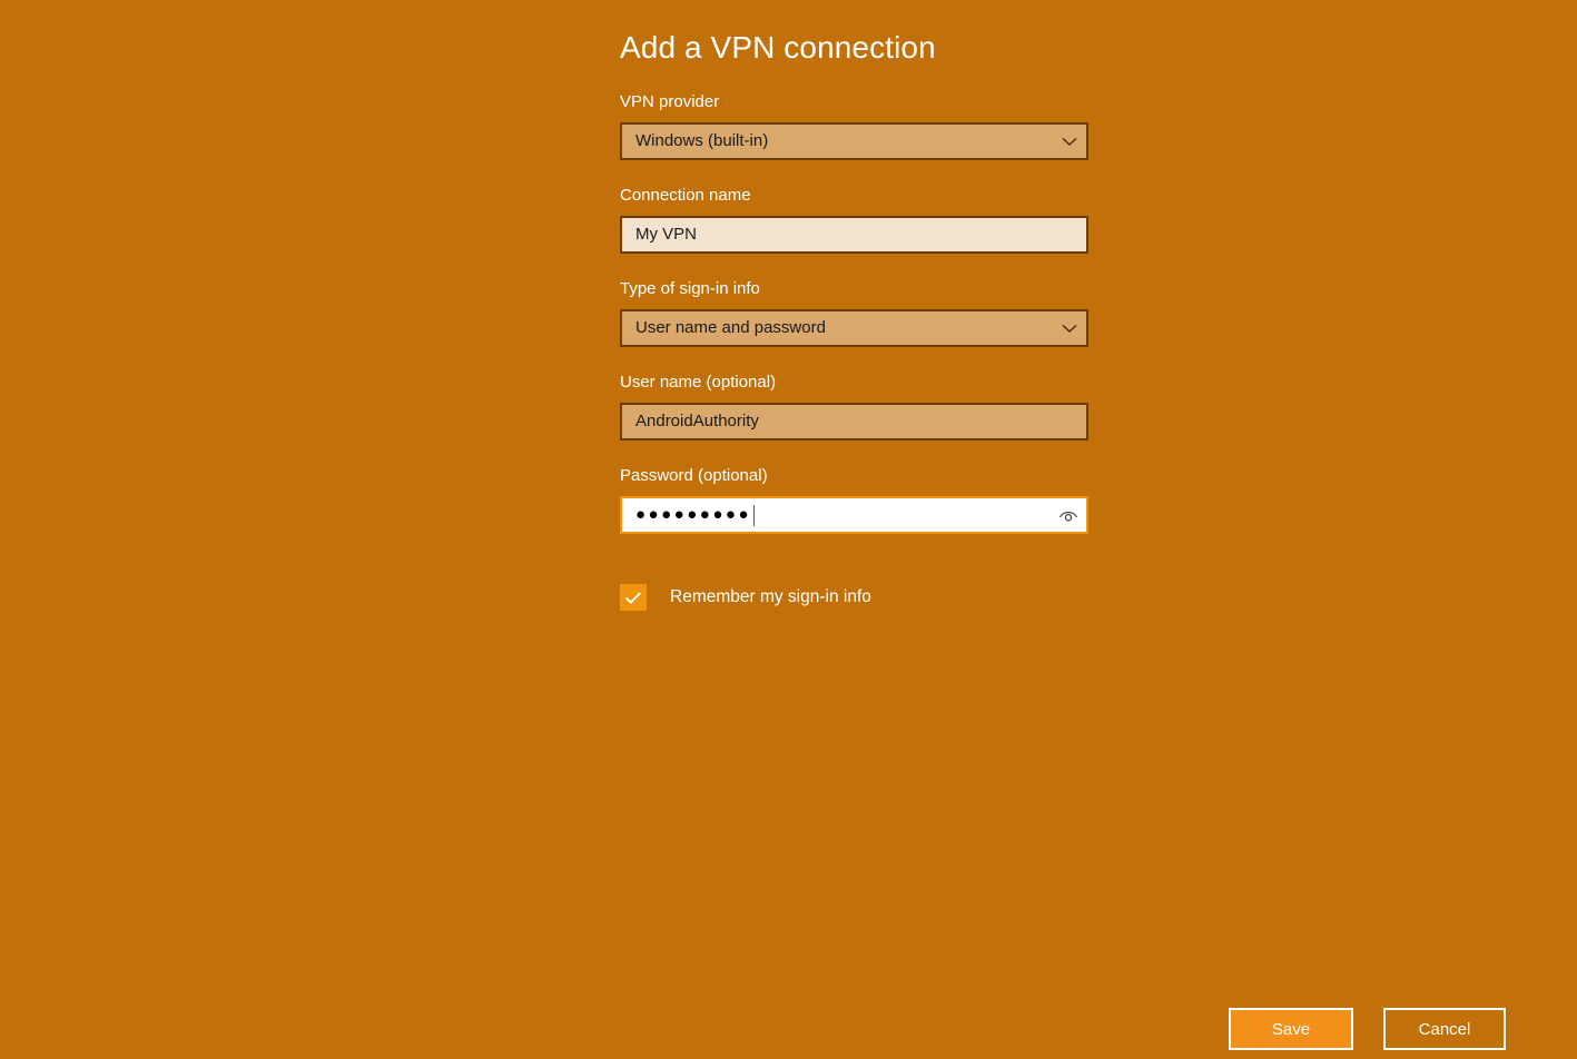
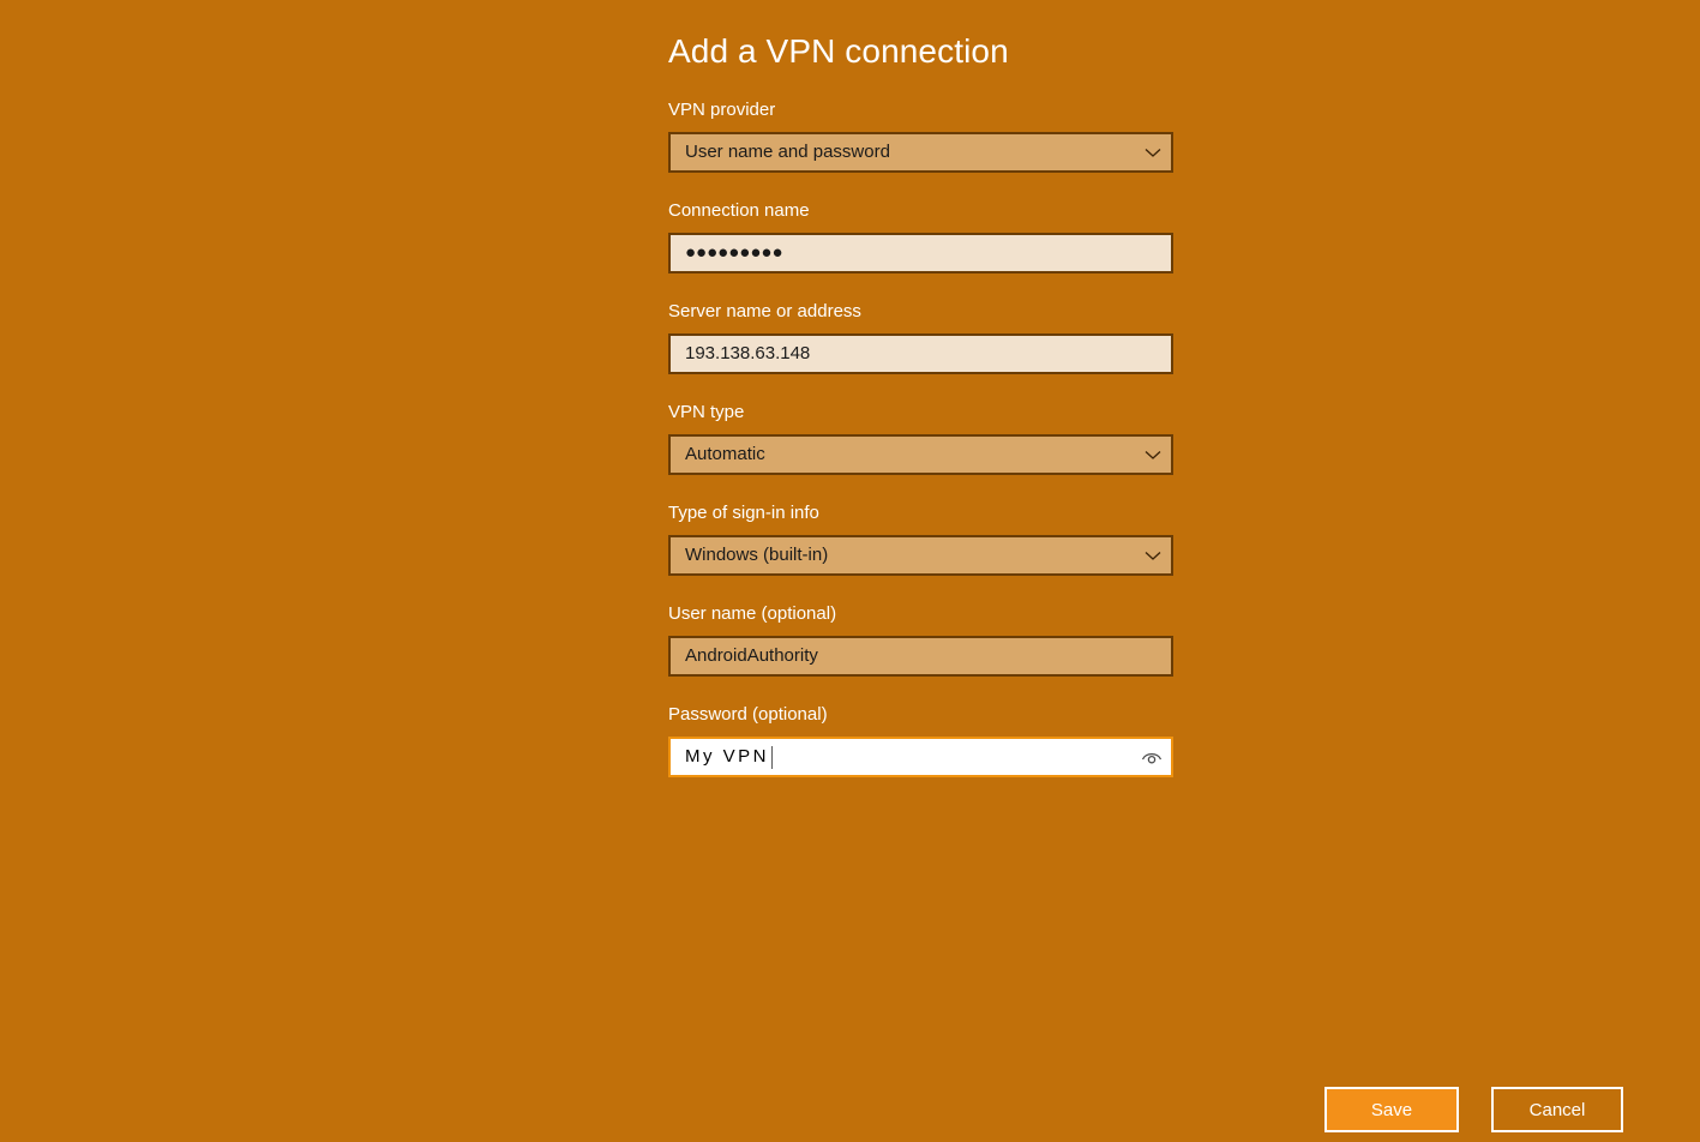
  Add a VPN connection
  VPN provider
- Windows (built-in)
+ User name and password
  Connection name
- My VPN
+ ●●●●●●●●●
+ Server name or address
+ 193.138.63.148
+ VPN type
+ Automatic
  Type of sign-in info
- User name and password
+ Windows (built-in)
  User name (optional)
  AndroidAuthority
  Password (optional)
- ●●●●●●●●●
+ My VPN
- Remember my sign-in info
  Save
  Cancel
